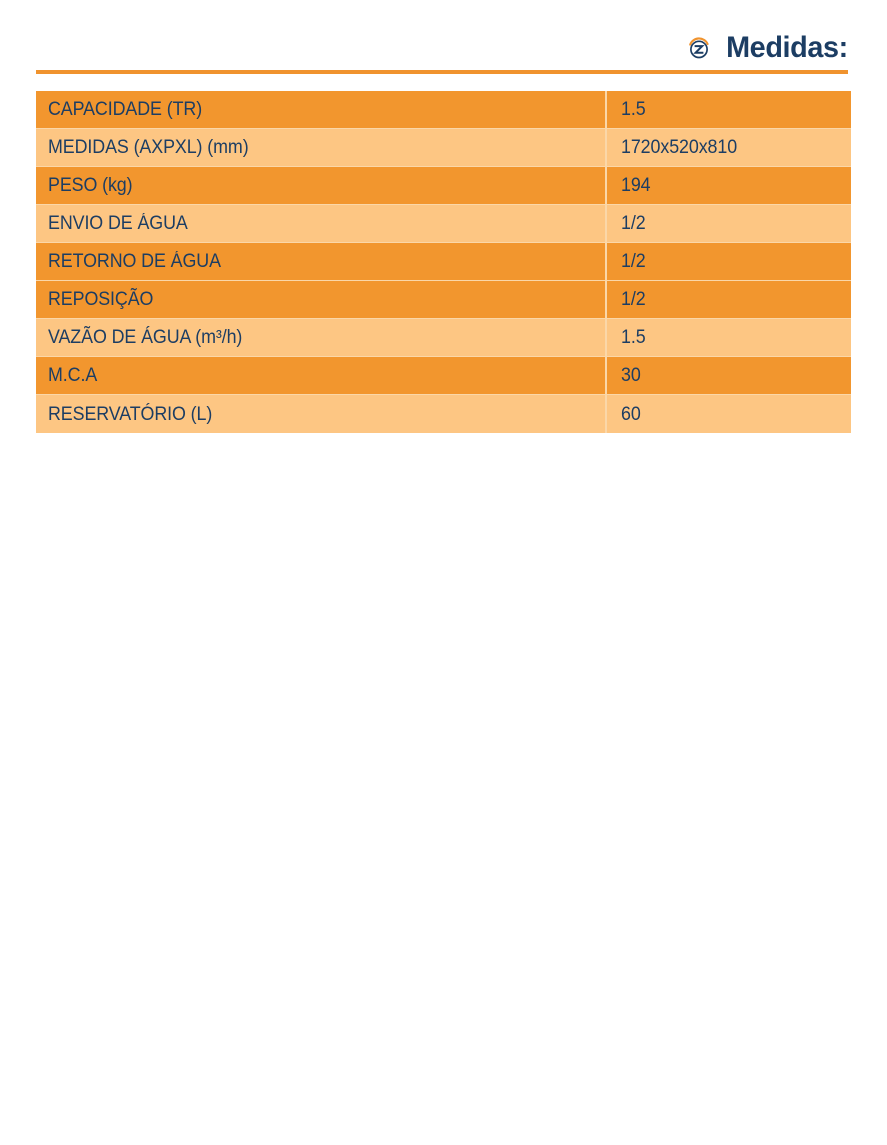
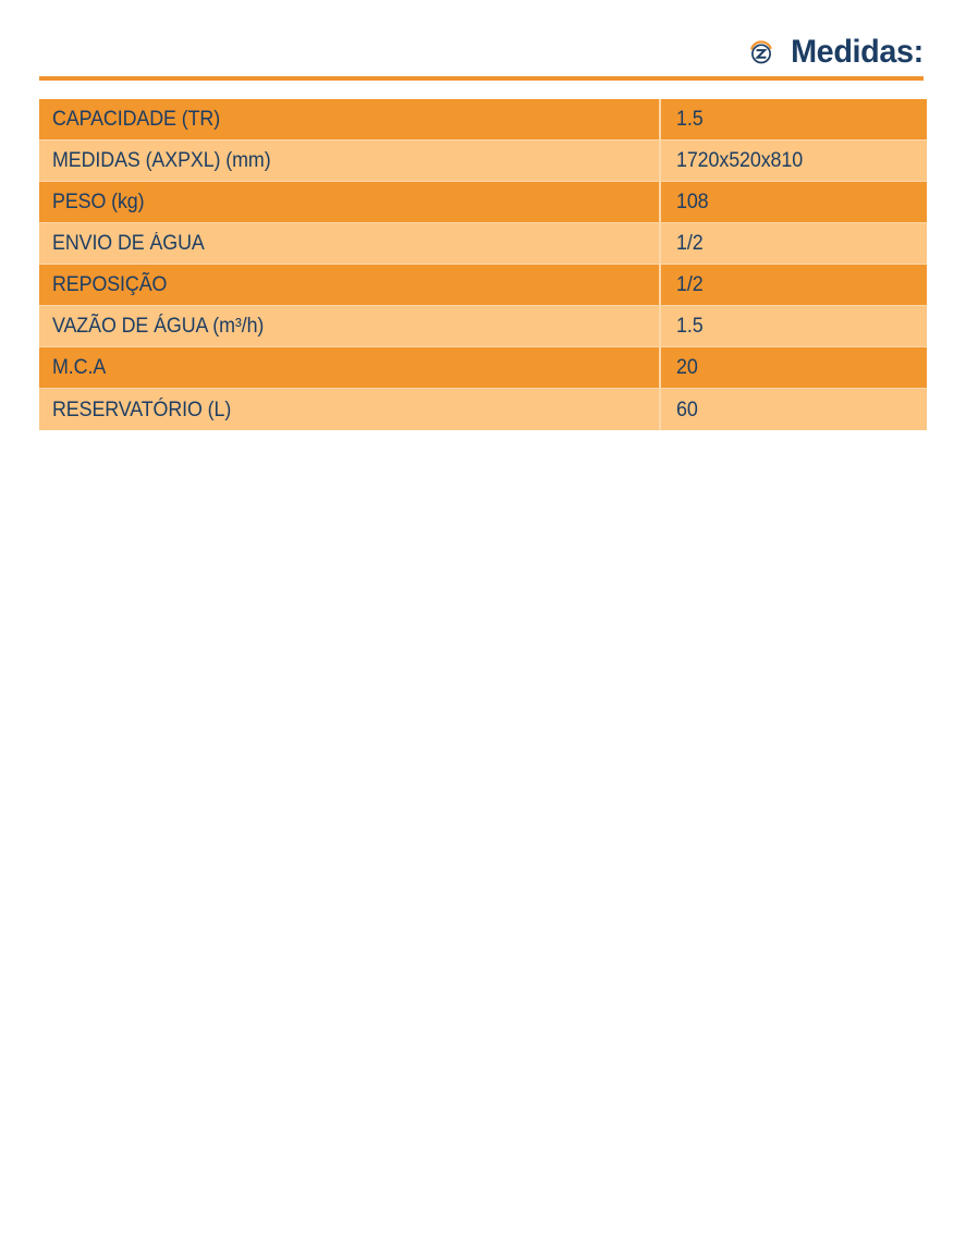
  Medidas:
  CAPACIDADE (TR)	1.5
  MEDIDAS (AXPXL) (mm)	1720x520x810
- PESO (kg)	194
+ PESO (kg)	108
  ENVIO DE ÁGUA	1/2
- RETORNO DE ÁGUA	1/2
  REPOSIÇÃO	1/2
  VAZÃO DE ÁGUA (m³/h)	1.5
- M.C.A	30
+ M.C.A	20
  RESERVATÓRIO (L)	60
